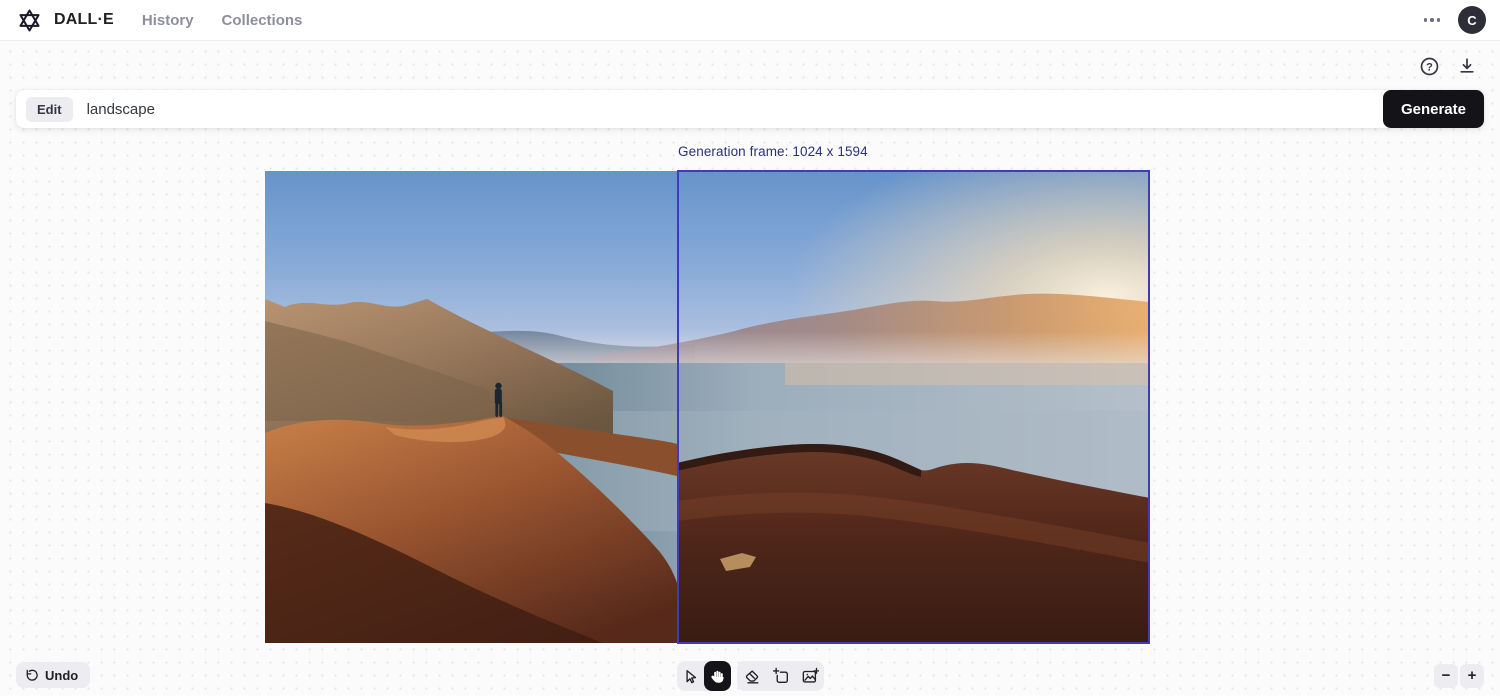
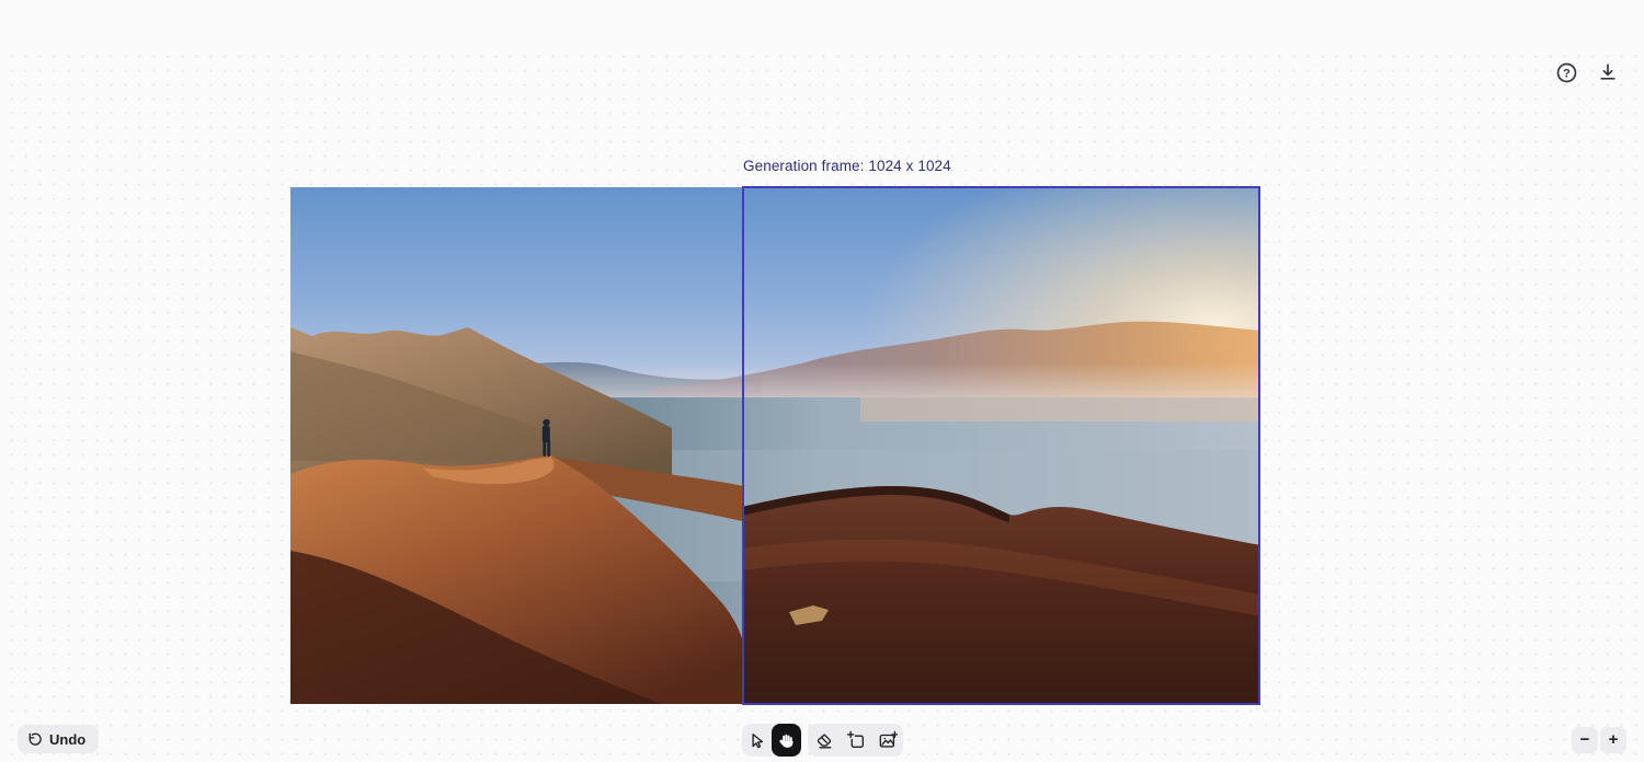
- Generation frame: 1024 x 1594
+ Generation frame: 1024 x 1024
- DALL·E
- History
- Collections
- C
  ?
- Edit
- landscape
- Generate
  Undo
  −
  +
